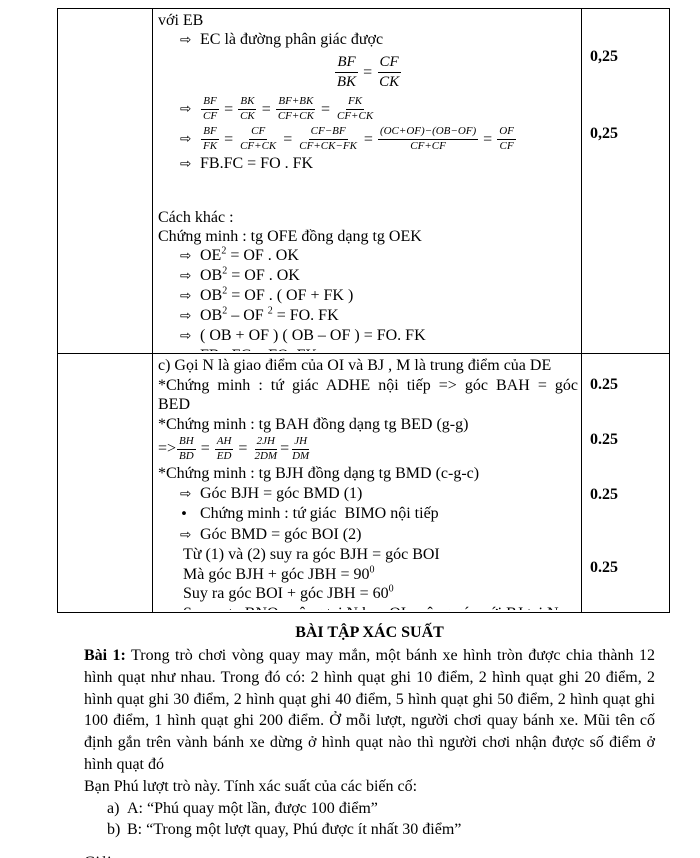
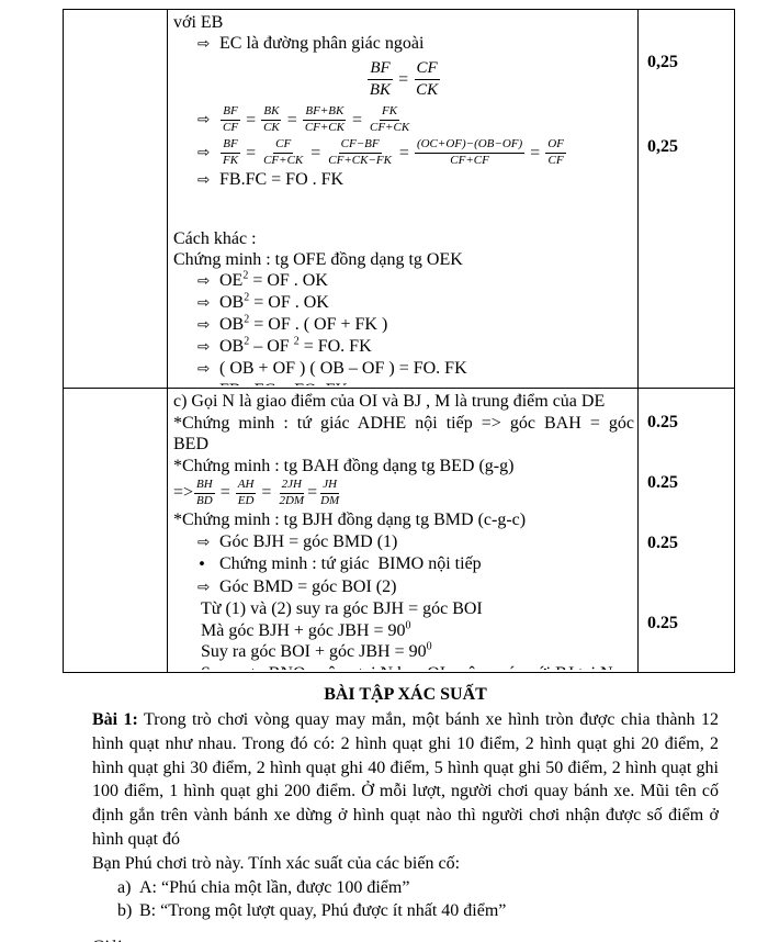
- 	với EB⇨ EC là đường phân giác đượcBFBK = CFCK⇨ BFCF = BKCK = BF+BKCF+CK = FKCF+CK⇨ BFFK = CFCF+CK = CF−BFCF+CK−FK = (OC+OF)−(OB−OF)CF+CF = OFCF⇨ FB.FC = FO . FKCách khác :Chứng minh : tg OFE đồng dạng tg OEK⇨ OE2 = OF . OK⇨ OB2 = OF . OK⇨ OB2 = OF . ( OF + FK )⇨ OB2 – OF 2 = FO. FK⇨ ( OB + OF ) ( OB – OF ) = FO. FK	0,25 0,25
+ 	với EB⇨ EC là đường phân giác ngoàiBFBK = CFCK⇨ BFCF = BKCK = BF+BKCF+CK = FKCF+CK⇨ BFFK = CFCF+CK = CF−BFCF+CK−FK = (OC+OF)−(OB−OF)CF+CF = OFCF⇨ FB.FC = FO . FKCách khác :Chứng minh : tg OFE đồng dạng tg OEK⇨ OE2 = OF . OK⇨ OB2 = OF . OK⇨ OB2 = OF . ( OF + FK )⇨ OB2 – OF 2 = FO. FK⇨ ( OB + OF ) ( OB – OF ) = FO. FK	0,25 0,25
- 	c) Gọi N là giao điểm của OI và BJ , M là trung điểm của DE*Chứng minh : tứ giác ADHE nội tiếp => góc BAH = gócBED*Chứng minh : tg BAH đồng dạng tg BED (g-g)=> BHBD = AHED = 2JH2DM= JHDM*Chứng minh : tg BJH đồng dạng tg BMD (c-g-c)⇨ Góc BJH = góc BMD (1)• Chứng minh : tứ giác BIMO nội tiếp⇨ Góc BMD = góc BOI (2)Từ (1) và (2) suy ra góc BJH = góc BOIMà góc BJH + góc JBH = 900Suy ra góc BOI + góc JBH = 600	0.25 0.25 0.25 0.25
+ 	c) Gọi N là giao điểm của OI và BJ , M là trung điểm của DE*Chứng minh : tứ giác ADHE nội tiếp => góc BAH = gócBED*Chứng minh : tg BAH đồng dạng tg BED (g-g)=> BHBD = AHED = 2JH2DM= JHDM*Chứng minh : tg BJH đồng dạng tg BMD (c-g-c)⇨ Góc BJH = góc BMD (1)• Chứng minh : tứ giác BIMO nội tiếp⇨ Góc BMD = góc BOI (2)Từ (1) và (2) suy ra góc BJH = góc BOIMà góc BJH + góc JBH = 900Suy ra góc BOI + góc JBH = 900	0.25 0.25 0.25 0.25
  BÀI TẬP XÁC SUẤT
  Bài 1: Trong trò chơi vòng quay may mắn, một bánh xe hình tròn được chia thành 12 hình quạt như nhau. Trong đó có: 2 hình quạt ghi 10 điểm, 2 hình quạt ghi 20 điểm, 2 hình quạt ghi 30 điểm, 2 hình quạt ghi 40 điểm, 5 hình quạt ghi 50 điểm, 2 hình quạt ghi 100 điểm, 1 hình quạt ghi 200 điểm. Ở mỗi lượt, người chơi quay bánh xe. Mũi tên cố định gắn trên vành bánh xe dừng ở hình quạt nào thì người chơi nhận được số điểm ở hình quạt đó
- Bạn Phú lượt trò này. Tính xác suất của các biến cố:
+ Bạn Phú chơi trò này. Tính xác suất của các biến cố:
- a) A: “Phú quay một lần, được 100 điểm”
+ a) A: “Phú chia một lần, được 100 điểm”
- b) B: “Trong một lượt quay, Phú được ít nhất 30 điểm”
+ b) B: “Trong một lượt quay, Phú được ít nhất 40 điểm”
